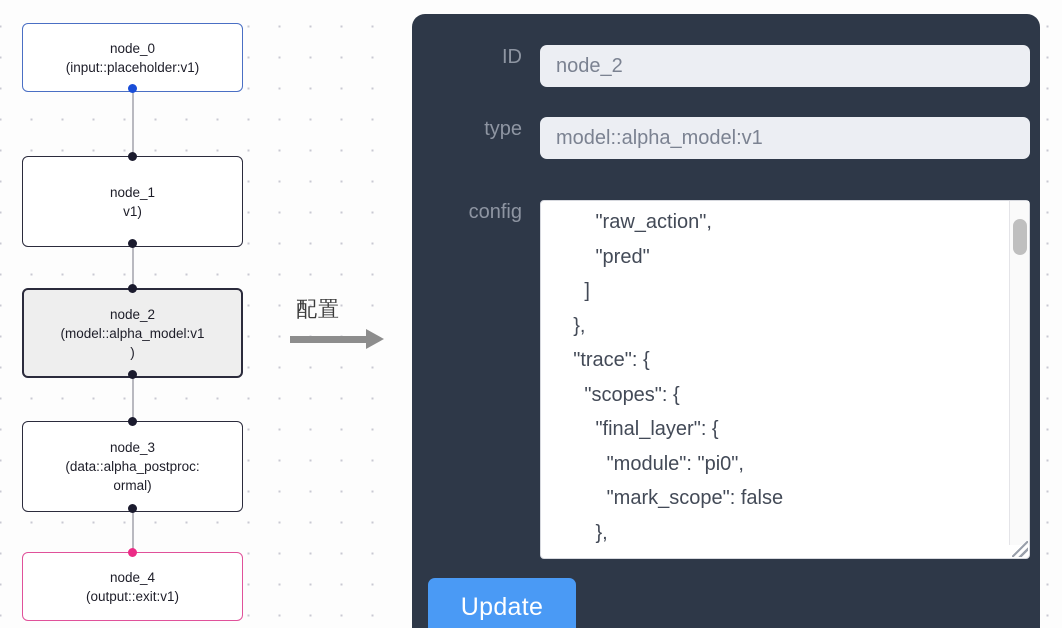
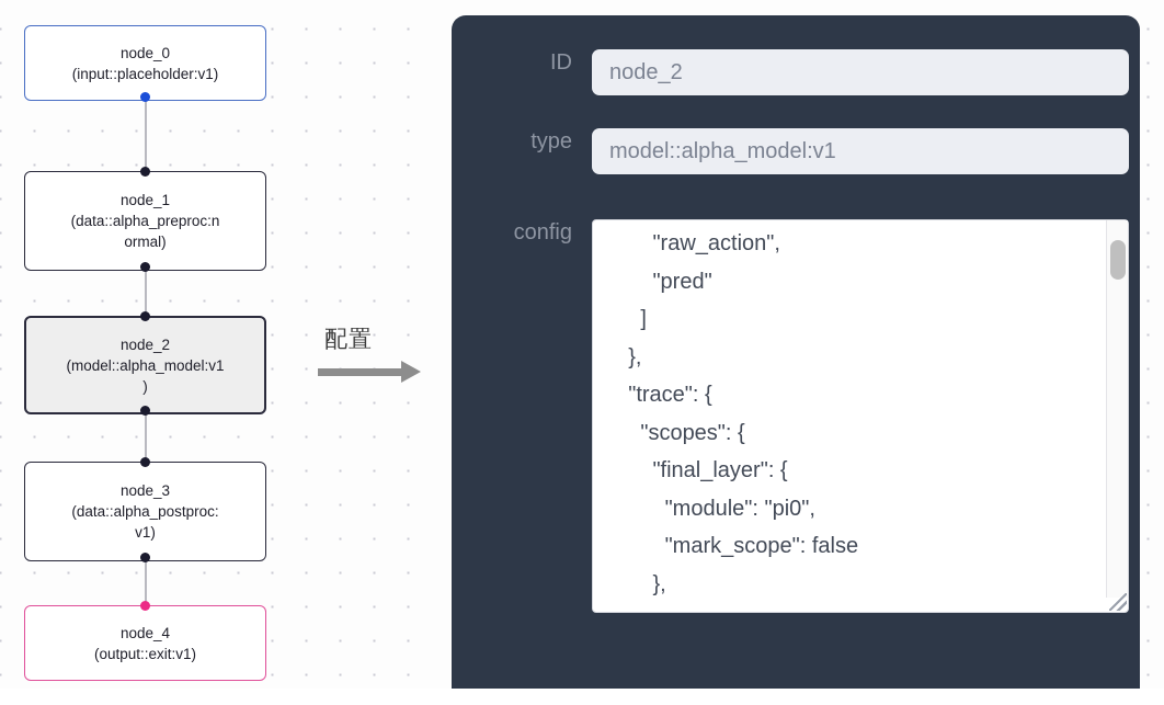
  node_0
  (input::placeholder:v1)
  node_1
+ (data::alpha_preproc:n
- v1)
+ ormal)
  node_2
  (model::alpha_model:v1
  )
  node_3
  (data::alpha_postproc:
- ormal)
+ v1)
  node_4
  (output::exit:v1)
  配置
  ID
  node_2
  type
  model::alpha_model:v1
  config
  "raw_action",
  "pred"
  ]
  },
  "trace": {
  "scopes": {
  "final_layer": {
  "module": "pi0",
  "mark_scope": false
  },
- Update
